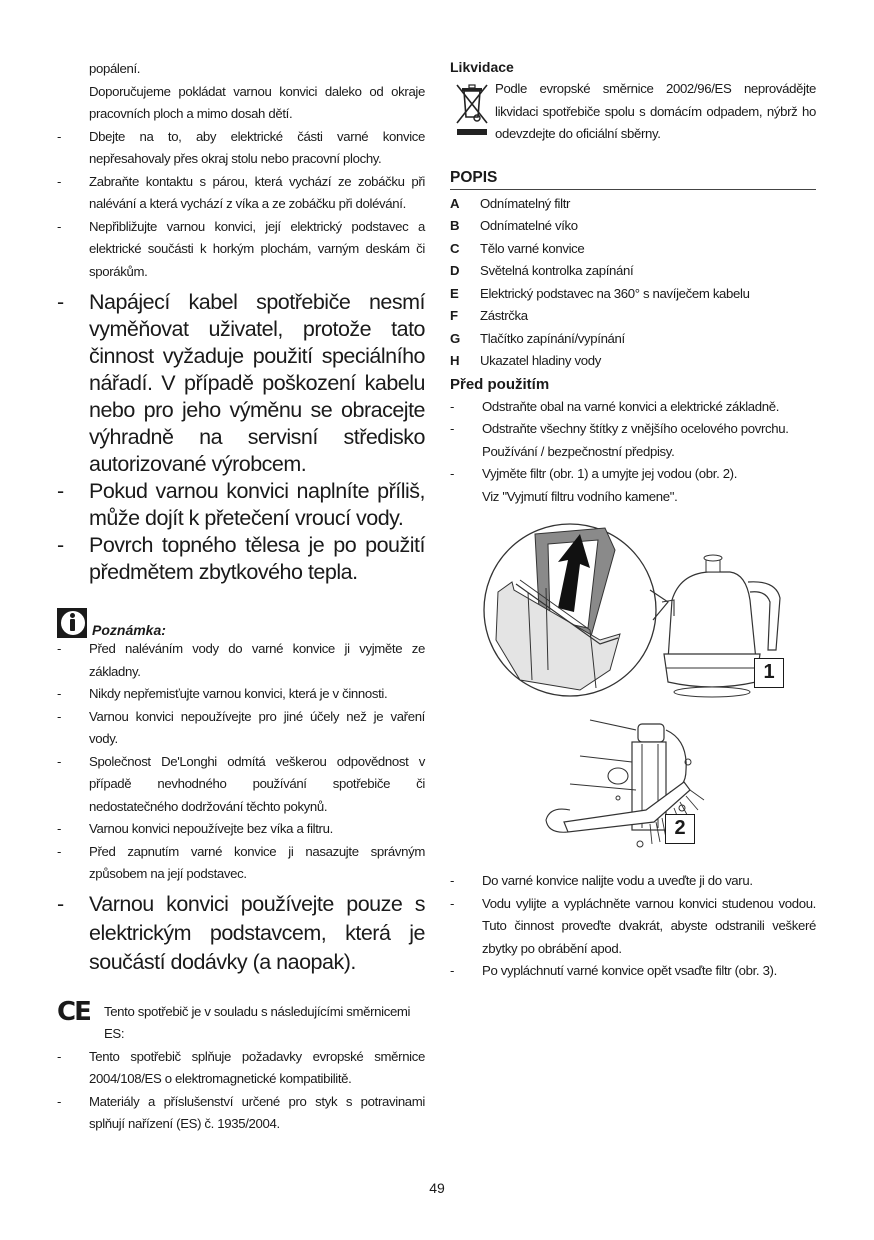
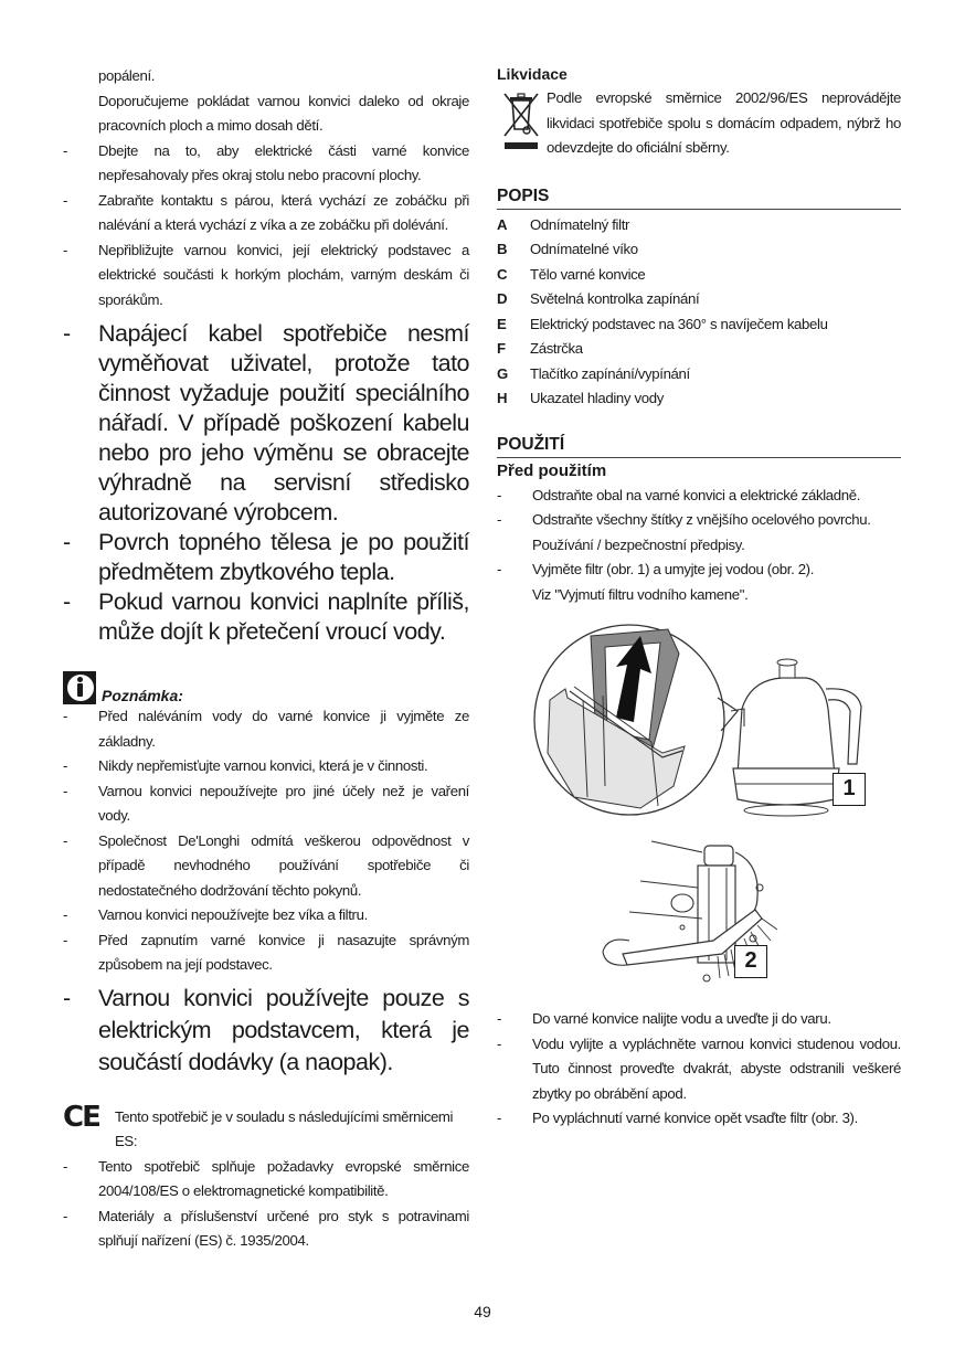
  popálení.
  Doporučujeme pokládat varnou konvici daleko od okraje pracovních ploch a mimo dosah dětí.
  -
  Dbejte na to, aby elektrické části varné konvice nepřesahovaly přes okraj stolu nebo pracovní plochy.
  -
  Zabraňte kontaktu s párou, která vychází ze zobáčku při nalévání a která vychází z víka a ze zobáčku při dolévání.
  -
  Nepřibližujte varnou konvici, její elektrický podstavec a elektrické součásti k horkým plochám, varným deskám či sporákům.
  -
  Napájecí kabel spotřebiče nesmí vyměňovat uživatel, protože tato činnost vyžaduje použití speciálního nářadí. V případě poškození kabelu nebo pro jeho výměnu se obracejte výhradně na servisní středisko autorizované výrobcem.
  -
- Pokud varnou konvici naplníte příliš, může dojít k přetečení vroucí vody.
+ Povrch topného tělesa je po použití předmětem zbytkového tepla.
  -
- Povrch topného tělesa je po použití předmětem zbytkového tepla.
+ Pokud varnou konvici naplníte příliš, může dojít k přetečení vroucí vody.
  Poznámka:
  -
  Před naléváním vody do varné konvice ji vyjměte ze základny.
  -
  Nikdy nepřemisťujte varnou konvici, která je v činnosti.
  -
  Varnou konvici nepoužívejte pro jiné účely než je vaření vody.
  -
  Společnost De'Longhi odmítá veškerou odpovědnost v případě nevhodného používání spotřebiče či nedostatečného dodržování těchto pokynů.
  -
  Varnou konvici nepoužívejte bez víka a filtru.
  -
  Před zapnutím varné konvice ji nasazujte správným způsobem na její podstavec.
  -
  Varnou konvici používejte pouze s elektrickým podstavcem, která je součástí dodávky (a naopak).
  CE
  Tento spotřebič je v souladu s následujícími směrnicemi ES:
  -
  Tento spotřebič splňuje požadavky evropské směrnice 2004/108/ES o elektromagnetické kompatibilitě.
  -
  Materiály a příslušenství určené pro styk s potravinami splňují nařízení (ES) č. 1935/2004.
  Likvidace
  Podle evropské směrnice 2002/96/ES neprovádějte likvidaci spotřebiče spolu s domácím odpadem, nýbrž ho odevzdejte do oficiální sběrny.
  POPIS
  A
  Odnímatelný filtr
  B
  Odnímatelné víko
  C
  Tělo varné konvice
  D
  Světelná kontrolka zapínání
  E
  Elektrický podstavec na 360° s navíječem kabelu
  F
  Zástrčka
  G
  Tlačítko zapínání/vypínání
  H
  Ukazatel hladiny vody
+ POUŽITÍ
  Před použitím
  -
  Odstraňte obal na varné konvici a elektrické základně.
  -
  Odstraňte všechny štítky z vnějšího ocelového povrchu.
  Používání / bezpečnostní předpisy.
  -
  Vyjměte filtr (obr. 1) a umyjte jej vodou (obr. 2).
  Viz "Vyjmutí filtru vodního kamene".
  1
  2
  -
  Do varné konvice nalijte vodu a uveďte ji do varu.
  -
  Vodu vylijte a vypláchněte varnou konvici studenou vodou. Tuto činnost proveďte dvakrát, abyste odstranili veškeré zbytky po obrábění apod.
  -
  Po vypláchnutí varné konvice opět vsaďte filtr (obr. 3).
  49
